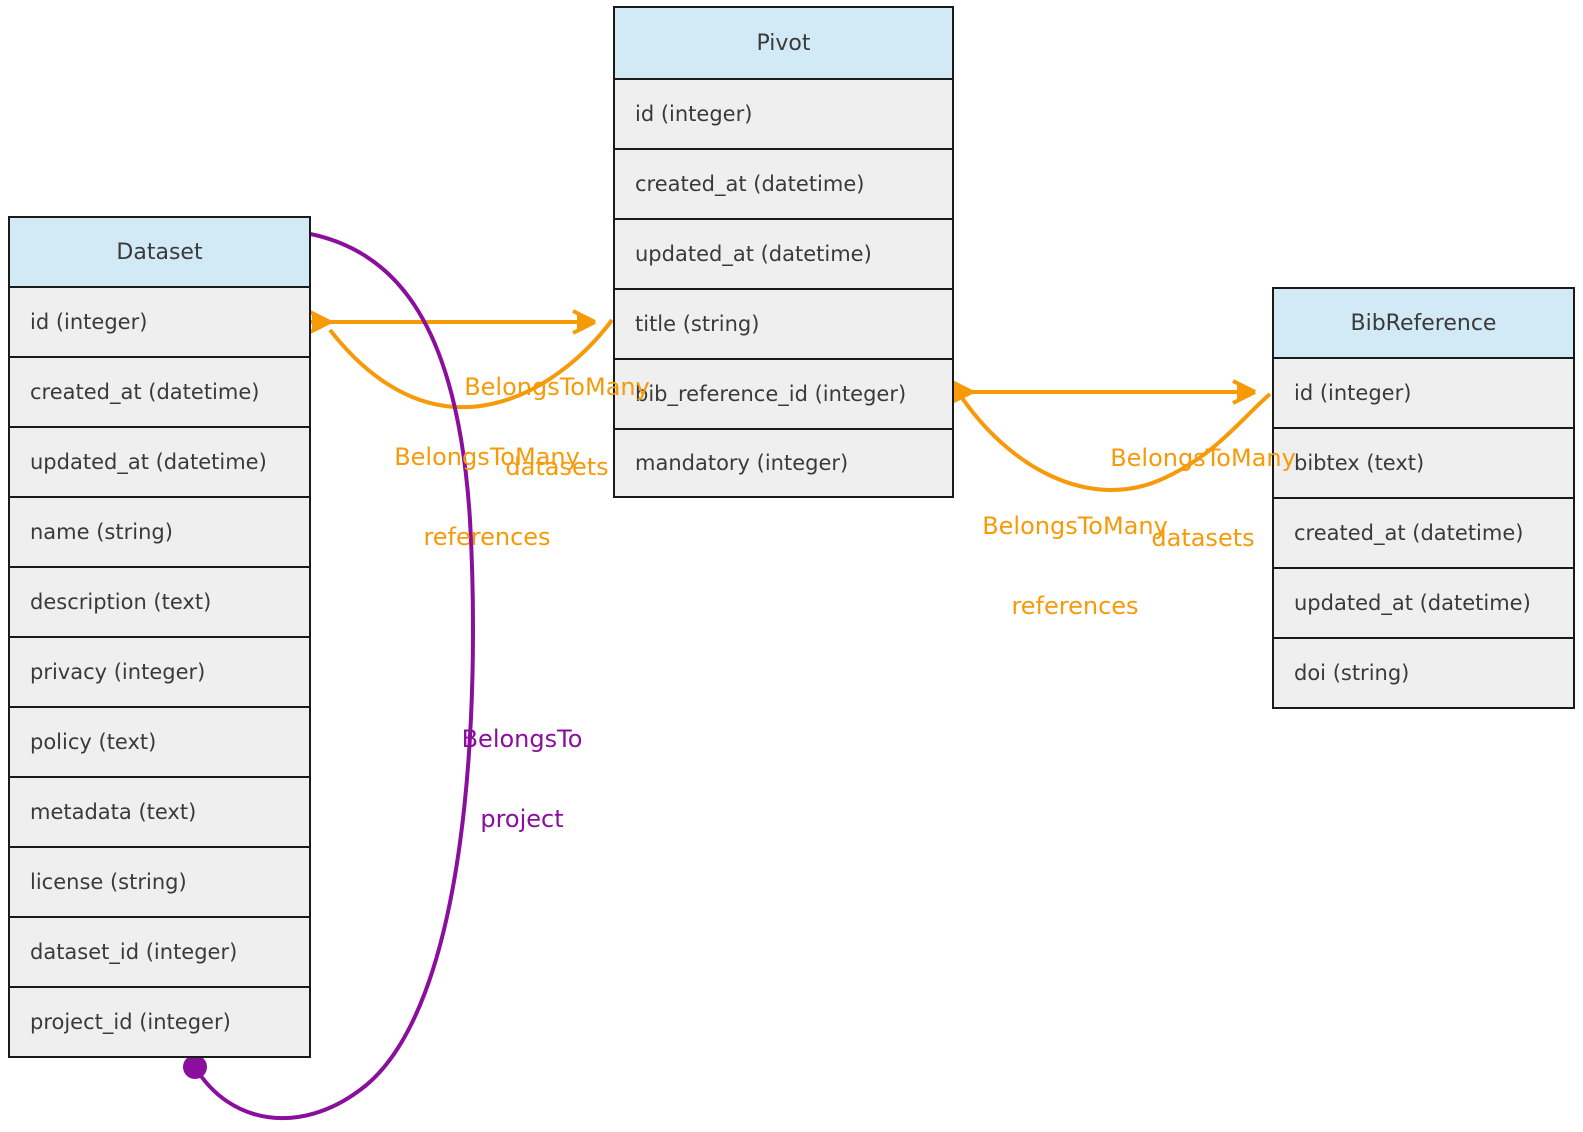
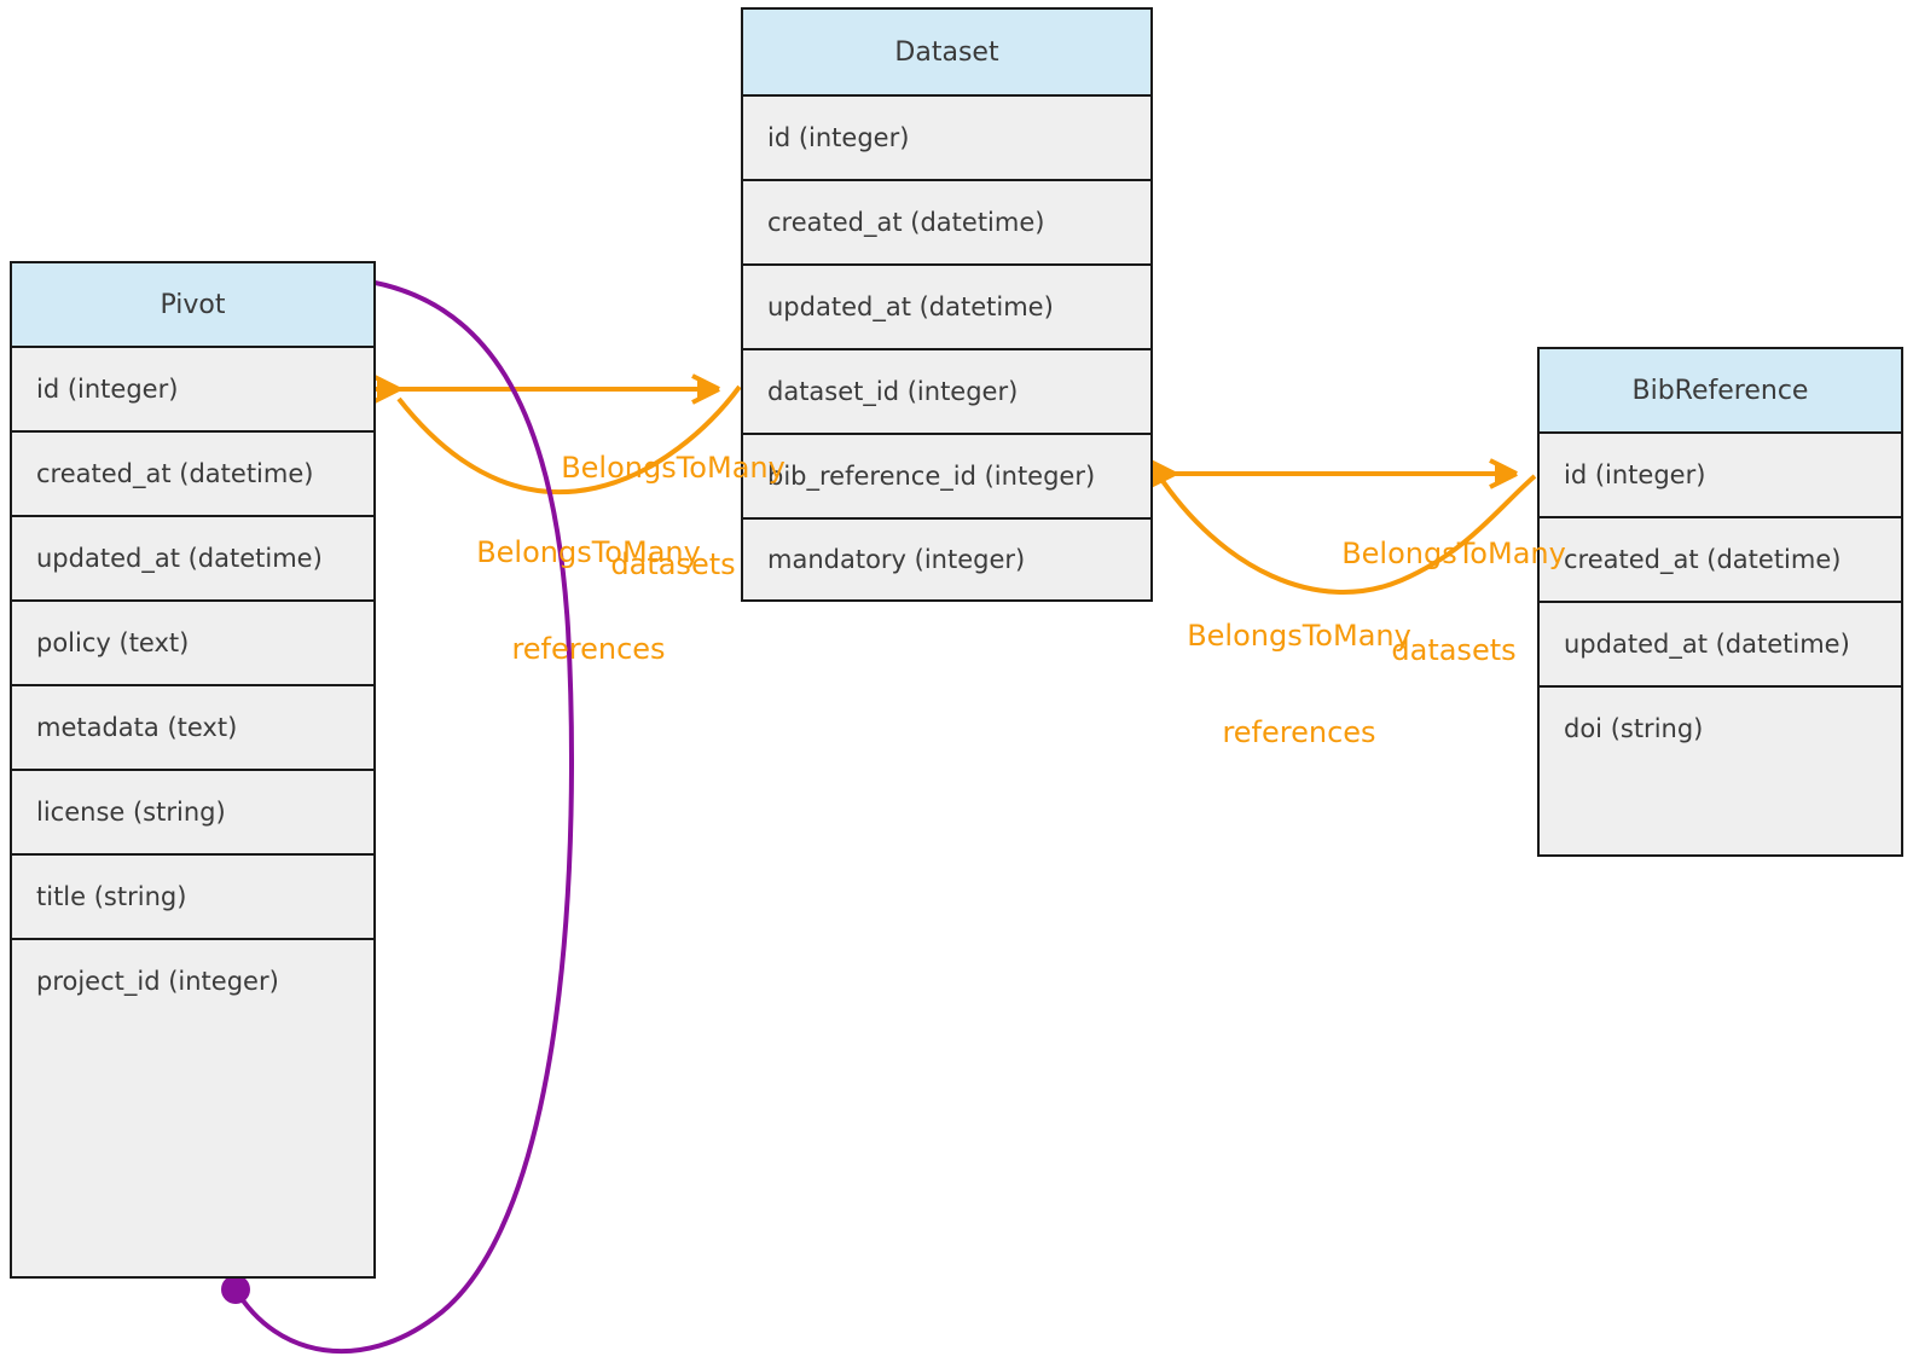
- Dataset
+ Pivot
  id (integer)
  created_at (datetime)
  updated_at (datetime)
- name (string)
- description (text)
- privacy (integer)
  policy (text)
  metadata (text)
  license (string)
- dataset_id (integer)
+ title (string)
  project_id (integer)
- Pivot
+ Dataset
  id (integer)
  created_at (datetime)
  updated_at (datetime)
- title (string)
+ dataset_id (integer)
  bib_reference_id (integer)
  mandatory (integer)
  BibReference
  id (integer)
- bibtex (text)
  created_at (datetime)
  updated_at (datetime)
  doi (string)
  BelongsToMany
  datasets
  BelongsToMany
  references
  BelongsToMany
  datasets
  BelongsToMany
  references
- BelongsTo
- project
